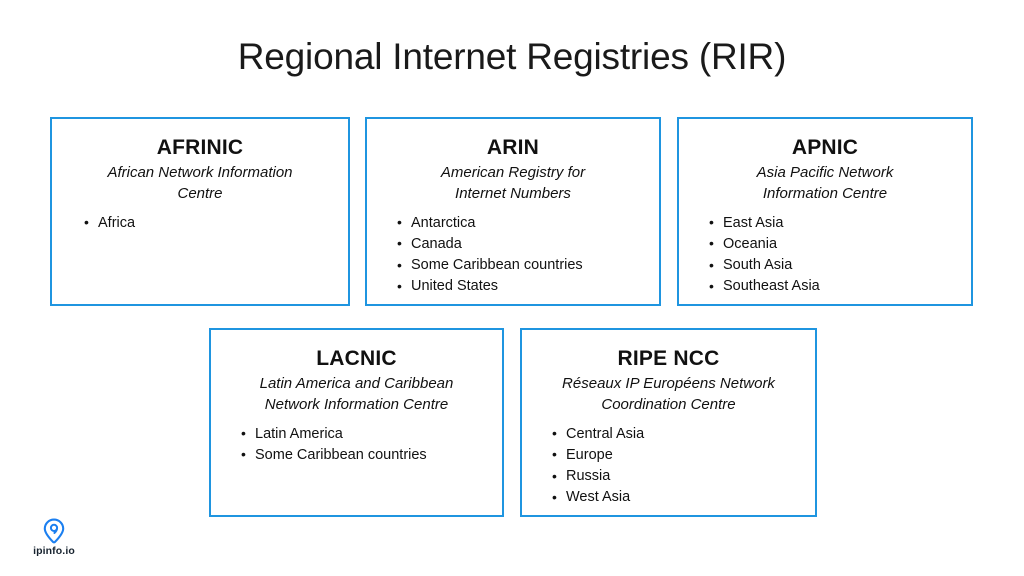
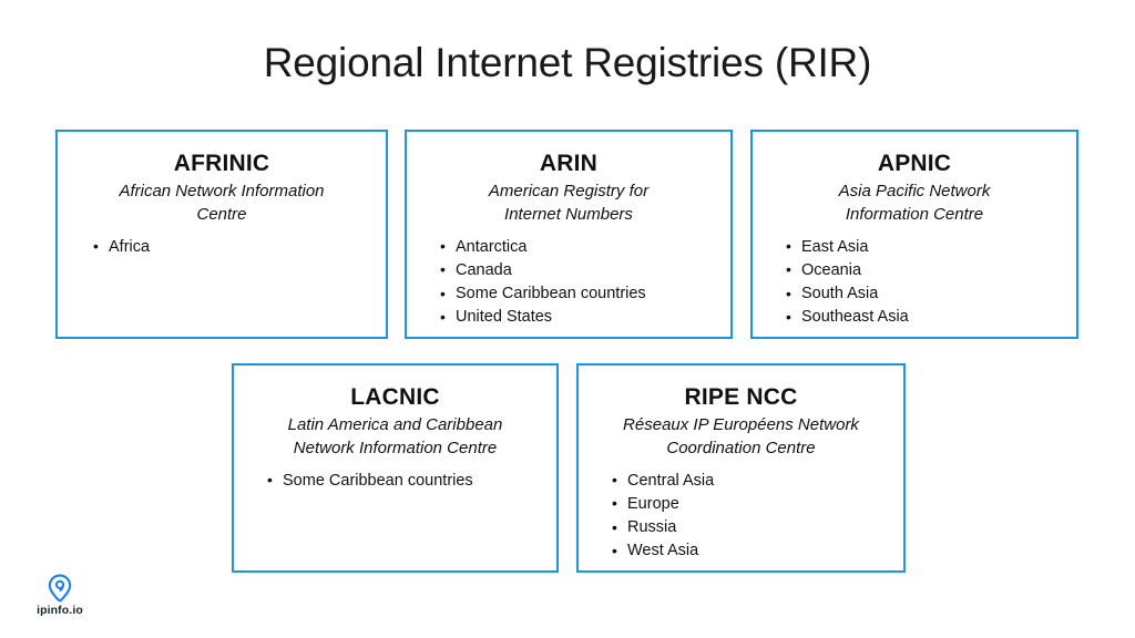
  Regional Internet Registries (RIR)
  AFRINIC
  African Network Information
  Centre
  Africa
  ARIN
  American Registry for
  Internet Numbers
  Antarctica
  Canada
  Some Caribbean countries
  United States
  APNIC
  Asia Pacific Network
  Information Centre
  East Asia
  Oceania
  South Asia
  Southeast Asia
  LACNIC
  Latin America and Caribbean
  Network Information Centre
- Latin America
  Some Caribbean countries
  RIPE NCC
  Réseaux IP Européens Network
  Coordination Centre
  Central Asia
  Europe
  Russia
  West Asia
  ipinfo.io
